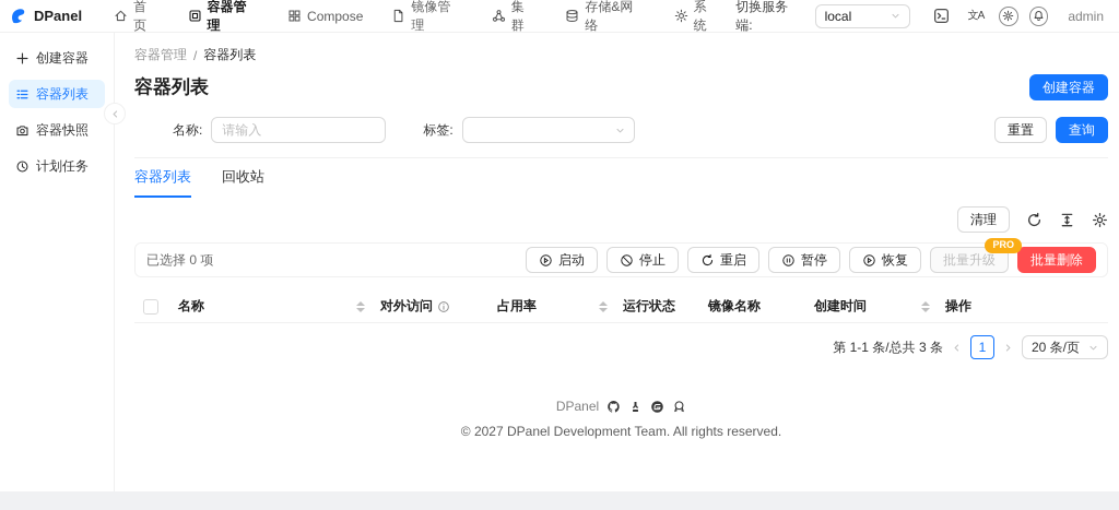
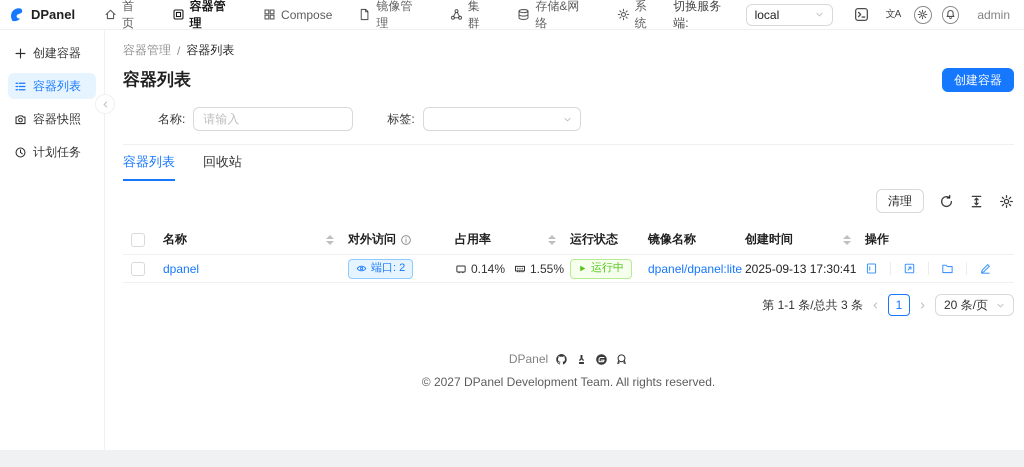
  DPanel
  首页
  容器管理
  Compose
  镜像管理
  集群
  存储&网络
  系统
  切换服务端:
  local
  文A
  admin
  创建容器
  容器列表
  容器快照
  计划任务
  容器管理
  /
  容器列表
  容器列表
  创建容器
  名称:
  请输入
  标签:
- 重置
- 查询
  容器列表
  回收站
  清理
- 已选择 0 项
- 启动
- 停止
- 重启
- 暂停
- 恢复
- 批量升级
- PRO
- 批量删除
  名称
  对外访问
  占用率
  运行状态
  镜像名称
  创建时间
  操作
+ dpanel
+ 端口: 2
+ 0.14%
+ 1.55%
+ 运行中
+ dpanel/dpanel:lite
+ 2025-09-13 17:30:41
  第 1-1 条/总共 3 条
  1
  20 条/页
  DPanel
  © 2027 DPanel Development Team. All rights reserved.
